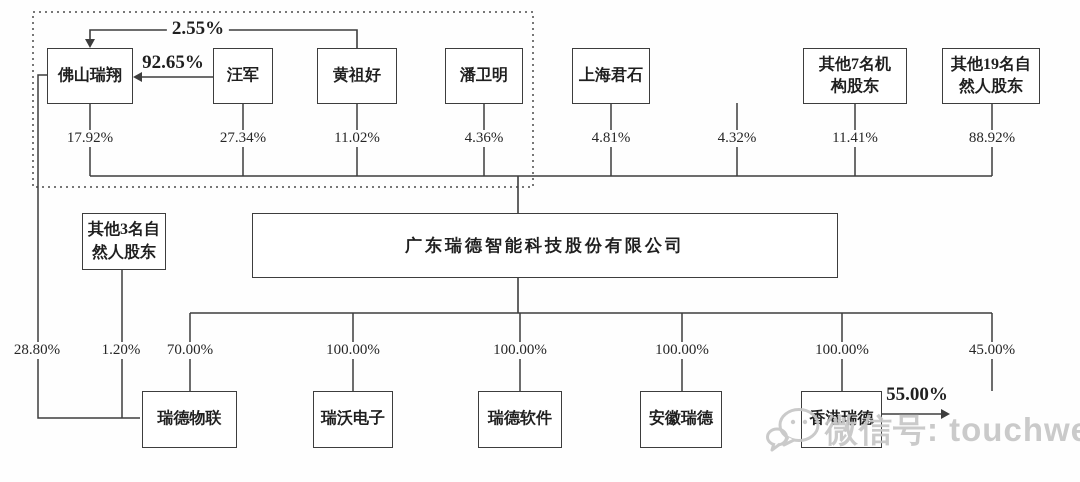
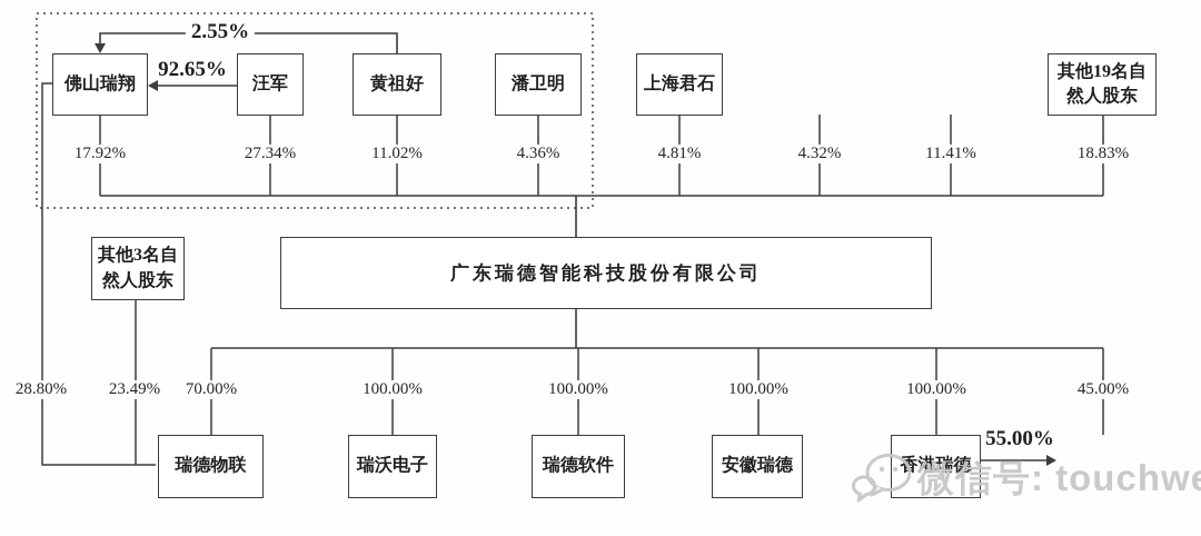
  佛山瑞翔
  汪军
  黄祖好
  潘卫明
  上海君石
- 其他7名机构股东
  其他19名自然人股东
  17.92%
  27.34%
  11.02%
  4.36%
  4.81%
  4.32%
  11.41%
- 88.92%
+ 18.83%
  2.55%
  92.65%
  55.00%
  其他3名自然人股东
  广东瑞德智能科技股份有限公司
  28.80%
- 1.20%
+ 23.49%
  70.00%
  100.00%
  100.00%
  100.00%
  100.00%
  45.00%
  瑞德物联
  瑞沃电子
  瑞德软件
  安徽瑞德
  港瑞德
  微信号: touchw
